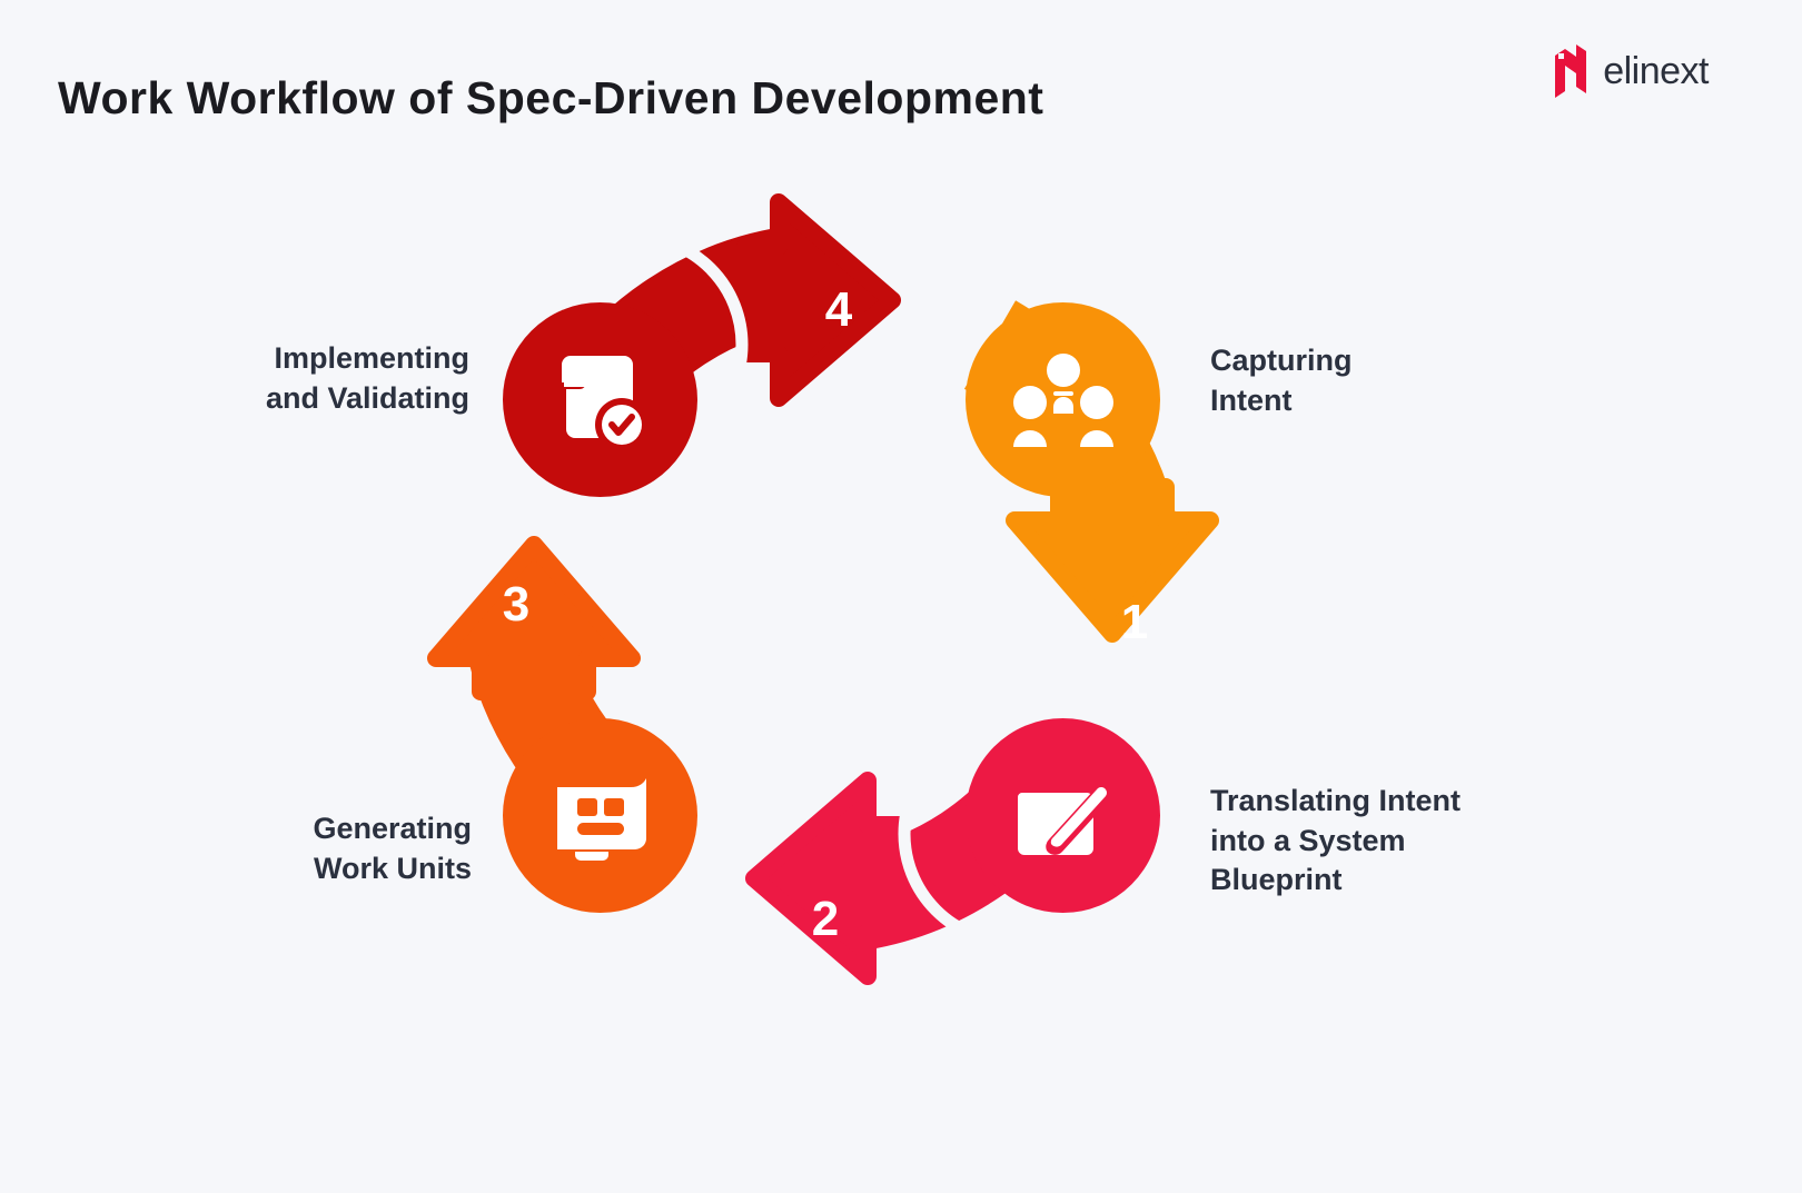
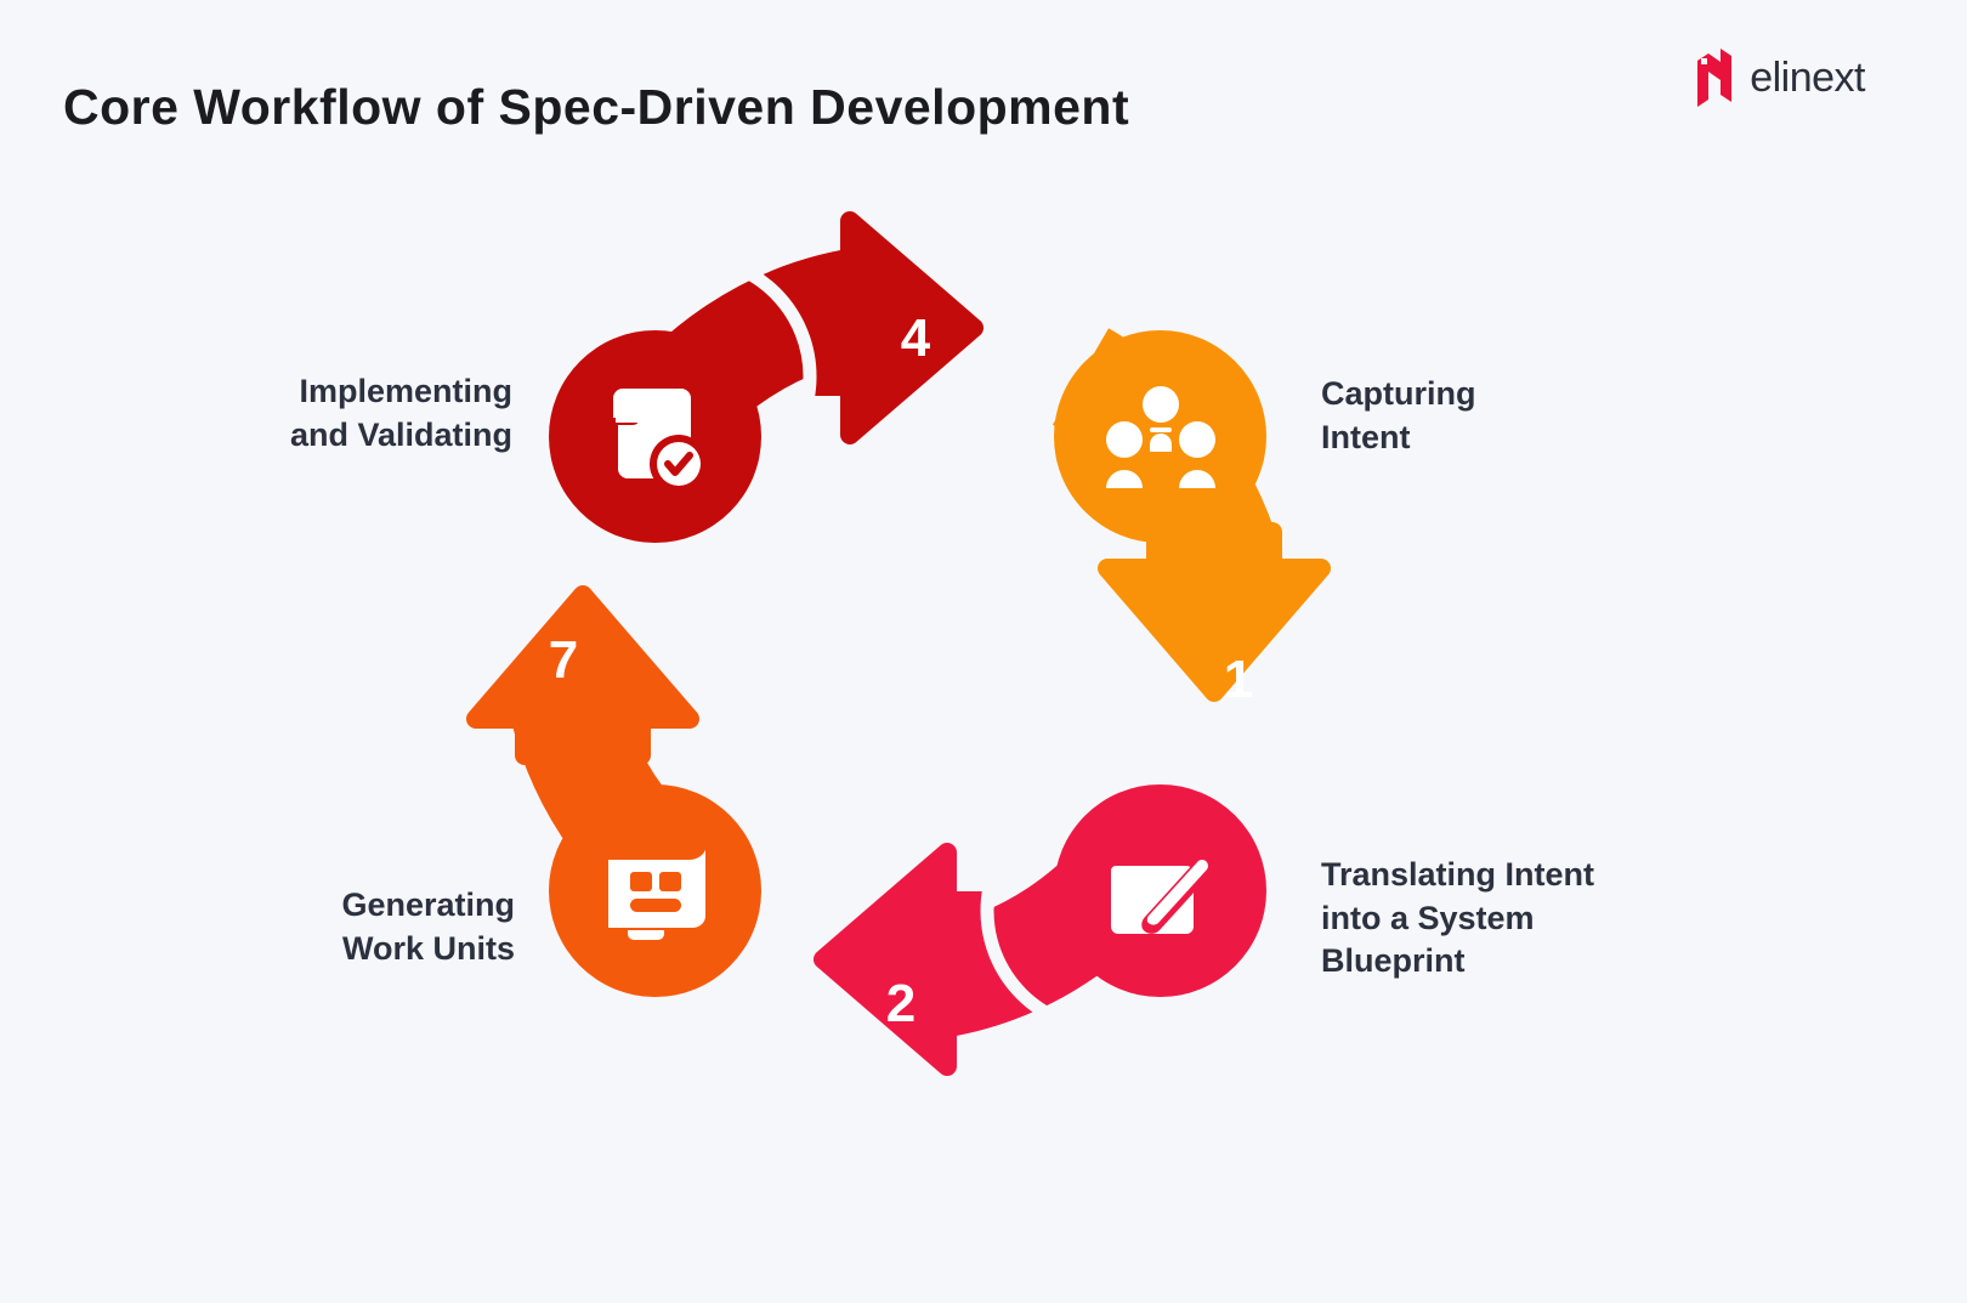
- Work Workflow of Spec-Driven Development
+ Core Workflow of Spec-Driven Development
  elinext
  1
  2
- 3
+ 7
  4
  Capturing
  Intent
  Translating Intent
  into a System
  Blueprint
  Generating
  Work Units
  Implementing
  and Validating
